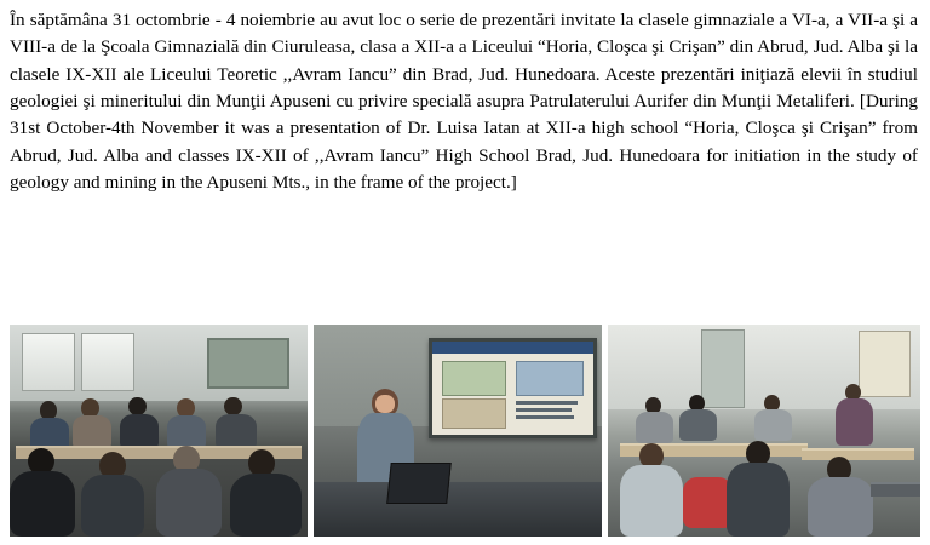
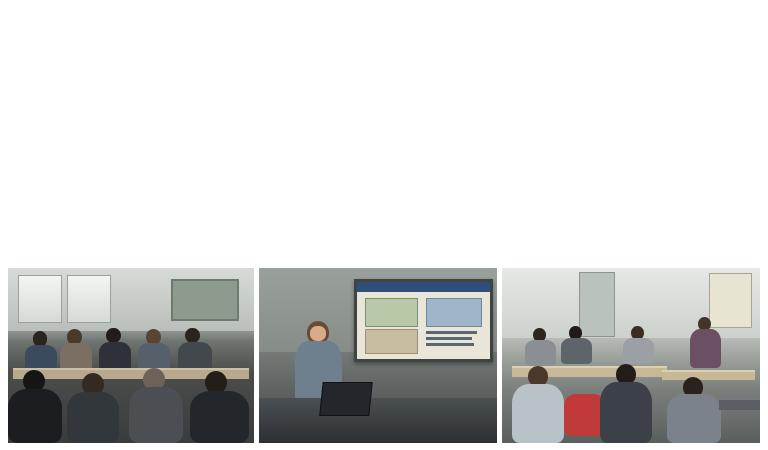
- În săptămâna 31 octombrie - 4 noiembrie au avut loc o serie de prezentări invitate la clasele gimnaziale a VI-a, a VII-a şi a VIII-a de la Şcoala Gimnazială din Ciuruleasa, clasa a XII-a a Liceului “Horia, Cloşca şi Crişan” din Abrud, Jud. Alba şi la clasele IX-XII ale Liceului Teoretic ,,Avram Iancu” din Brad, Jud. Hunedoara. Aceste prezentări iniţiază elevii în studiul geologiei şi mineritului din Munţii Apuseni cu privire specială asupra Patrulaterului Aurifer din Munţii Metaliferi. [During 31st October-4th November it was a presentation of Dr. Luisa Iatan at XII-a high school “Horia, Cloşca şi Crişan” from Abrud, Jud. Alba and classes IX-XII of ,,Avram Iancu” High School Brad, Jud. Hunedoara for initiation in the study of geology and mining in the Apuseni Mts., in the frame of the project.]
